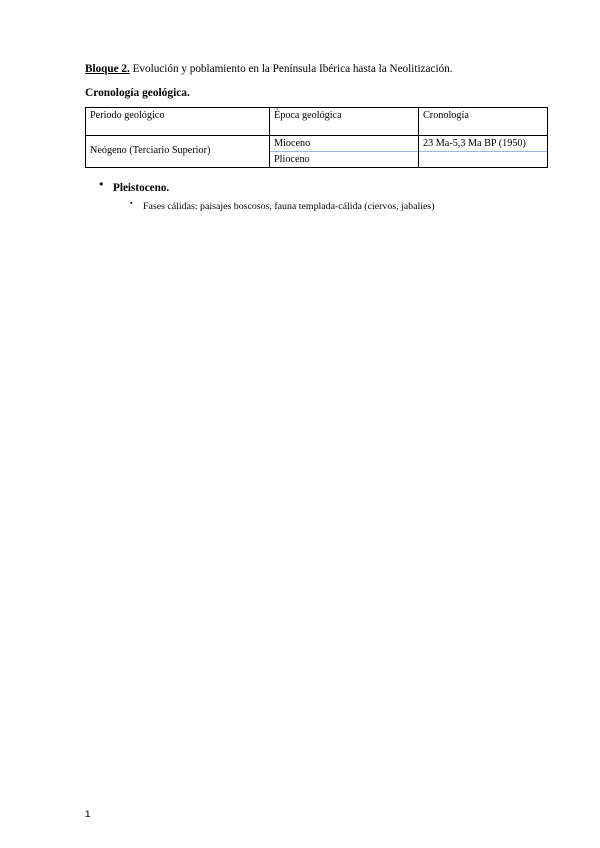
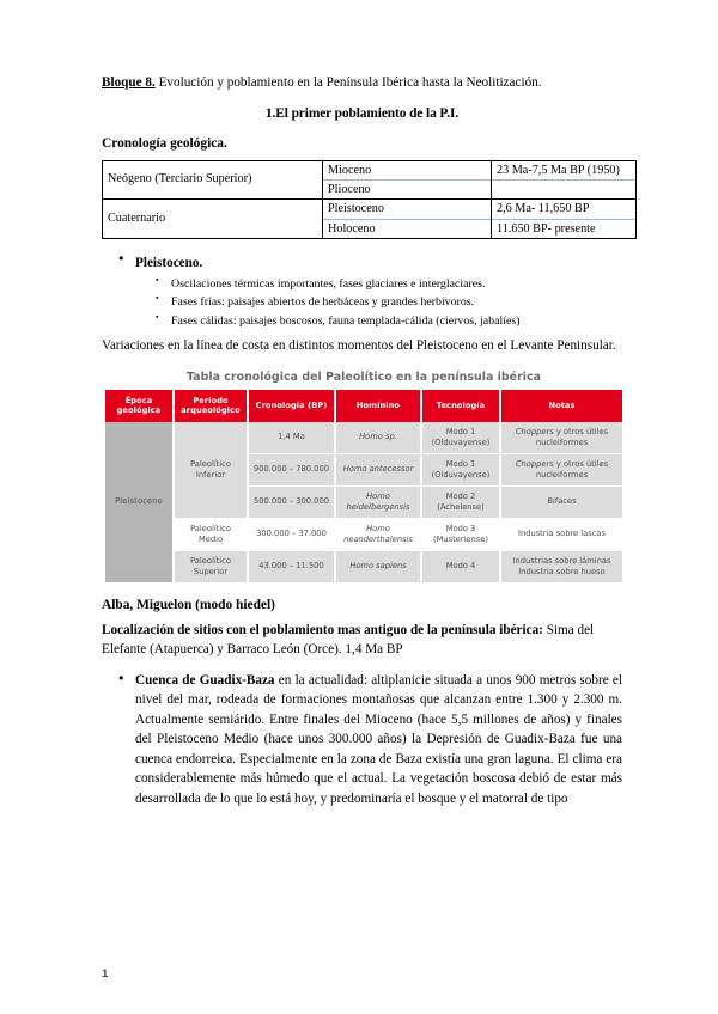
- Bloque 2. Evolución y poblamiento en la Península Ibérica hasta la Neolitización.
+ Bloque 8. Evolución y poblamiento en la Península Ibérica hasta la Neolitización.
+ 1.El primer poblamiento de la P.I.
  Cronología geológica.
- Periodo geológico	Época geológica	Cronología
- Neógeno (Terciario Superior)	Mioceno Plioceno	23 Ma-5,3 Ma BP (1950)
+ Neógeno (Terciario Superior)	Mioceno Plioceno	23 Ma-7,5 Ma BP (1950)
+ Cuaternario	Pleistoceno Holoceno	2,6 Ma- 11,650 BP 11.650 BP- presente
  Pleistoceno.
+ Oscilaciones térmicas importantes, fases glaciares e interglaciares.
+ Fases frías: paisajes abiertos de herbáceas y grandes herbívoros.
  Fases cálidas: paisajes boscosos, fauna templada-cálida (ciervos, jabalíes)
+ Variaciones en la línea de costa en distintos momentos del Pleistoceno en el Levante Peninsular.
+ Tabla cronológica del Paleolítico en la península ibérica
+ Época geológica	Periodo arqueológico	Cronología (BP)	Homínino	Tecnología	Notas
+ Pleistoceno	Paleolítico Inferior	1,4 Ma	Homo sp.	Modo 1 (Olduvayense)	Choppers y otros útiles nucleiformes
+ 900.000 – 780.000	Homo antecessor	Modo 1 (Olduvayense)	Choppers y otros útiles nucleiformes
+ 500.000 – 300.000	Homo heidelbergensis	Modo 2 (Achelense)	Bifaces
+ Paleolítico Medio	300.000 – 37.000	Homo neanderthalensis	Modo 3 (Musteriense)	Industria sobre lascas
+ Paleolítico Superior	43.000 – 11.500	Homo sapiens	Modo 4	Industrias sobre láminas Industria sobre hueso
+ Alba, Miguelon (modo hiedel)
+ Localización de sitios con el poblamiento mas antiguo de la península ibérica: Sima del Elefante (Atapuerca) y Barraco León (Orce). 1,4 Ma BP
+ Cuenca de Guadix-Baza en la actualidad: altiplanicie situada a unos 900 metros sobre el nivel del mar, rodeada de formaciones montañosas que alcanzan entre 1.300 y 2.300 m. Actualmente semiárido. Entre finales del Mioceno (hace 5,5 millones de años) y finales del Pleistoceno Medio (hace unos 300.000 años) la Depresión de Guadix-Baza fue una cuenca endorreica. Especialmente en la zona de Baza existía una gran laguna. El clima era considerablemente más húmedo que el actual. La vegetación boscosa debió de estar más desarrollada de lo que lo está hoy, y predominaría el bosque y el matorral de tipo
  1
